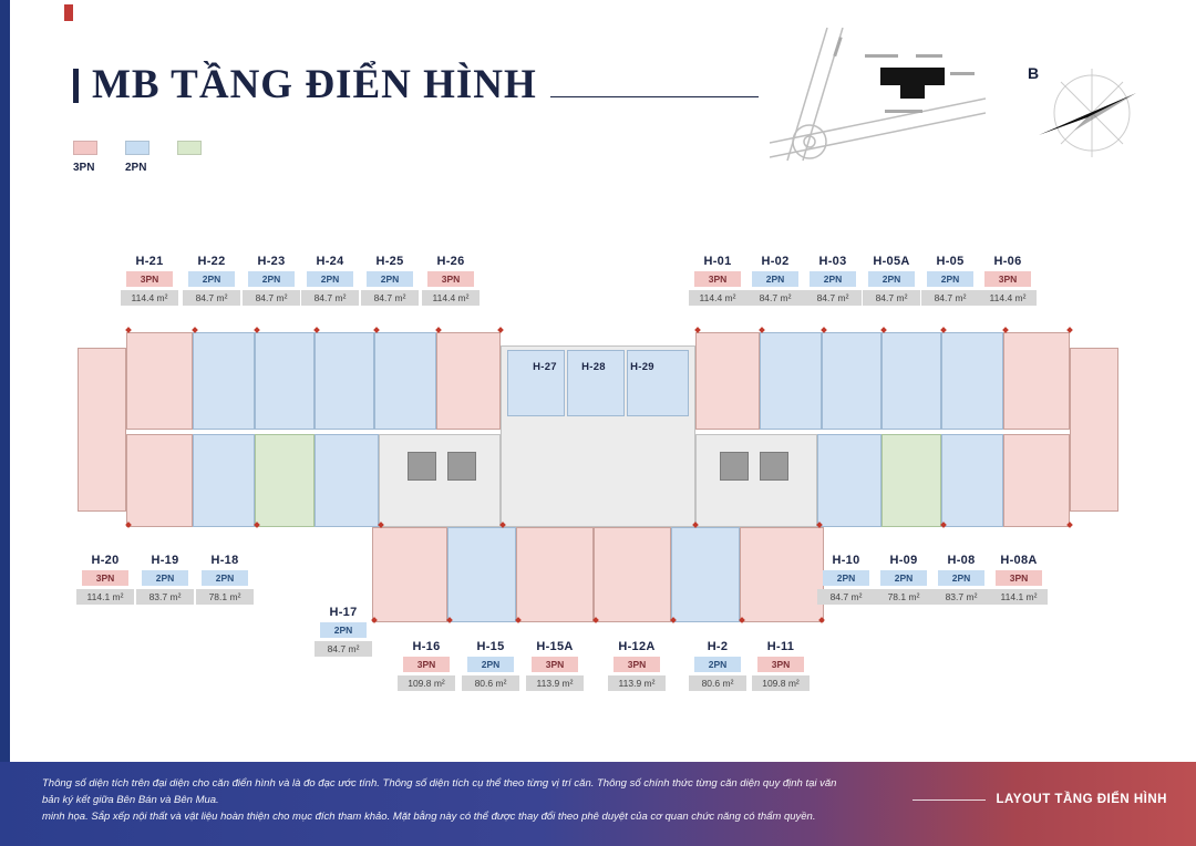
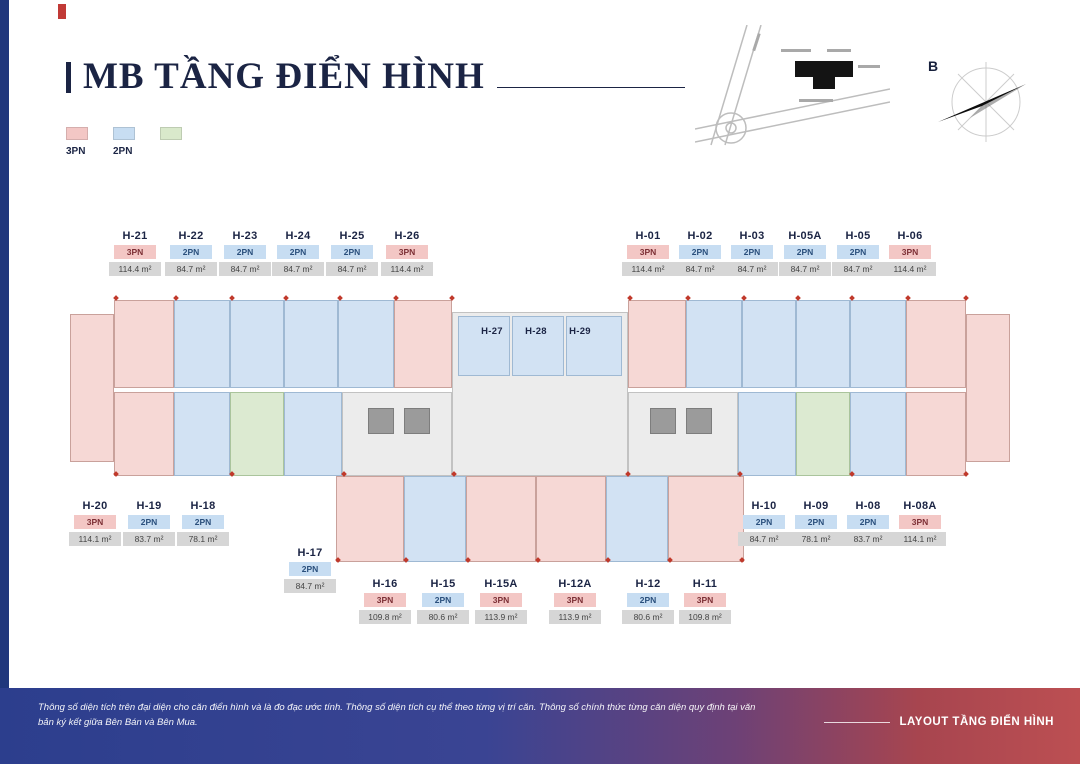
  MB TẦNG ĐIỂN HÌNH
  3PN
  2PN
  B
  H-21
  3PN
  114.4 m²
  H-22
  2PN
  84.7 m²
  H-23
  2PN
  84.7 m²
  H-24
  2PN
  84.7 m²
  H-25
  2PN
  84.7 m²
  H-26
  3PN
  114.4 m²
  H-01
  3PN
  114.4 m²
  H-02
  2PN
  84.7 m²
  H-03
  2PN
  84.7 m²
  H-05A
  2PN
  84.7 m²
  H-05
  2PN
  84.7 m²
  H-06
  3PN
  114.4 m²
  H-27
  H-28
  H-29
  H-20
  3PN
  114.1 m²
  H-19
  2PN
  83.7 m²
  H-18
  2PN
  78.1 m²
  H-17
  2PN
  84.7 m²
  H-10
  2PN
  84.7 m²
  H-09
  2PN
  78.1 m²
  H-08
  2PN
  83.7 m²
  H-08A
  3PN
  114.1 m²
  H-16
  3PN
  109.8 m²
  H-15
  2PN
  80.6 m²
  H-15A
  3PN
  113.9 m²
  H-12A
  3PN
  113.9 m²
- H-2
+ H-12
  2PN
  80.6 m²
  H-11
  3PN
  109.8 m²
  Thông số diện tích trên đại diện cho căn điển hình và là đo đạc ước tính. Thông số diện tích cụ thể theo từng vị trí căn. Thông số chính thức từng căn diện quy định tại văn bản ký kết giữa Bên Bán và Bên Mua.
- minh họa. Sắp xếp nội thất và vật liệu hoàn thiện cho mục đích tham khảo. Mặt bằng này có thể được thay đổi theo phê duyệt của cơ quan chức năng có thẩm quyền.
  LAYOUT TẦNG ĐIỂN HÌNH
